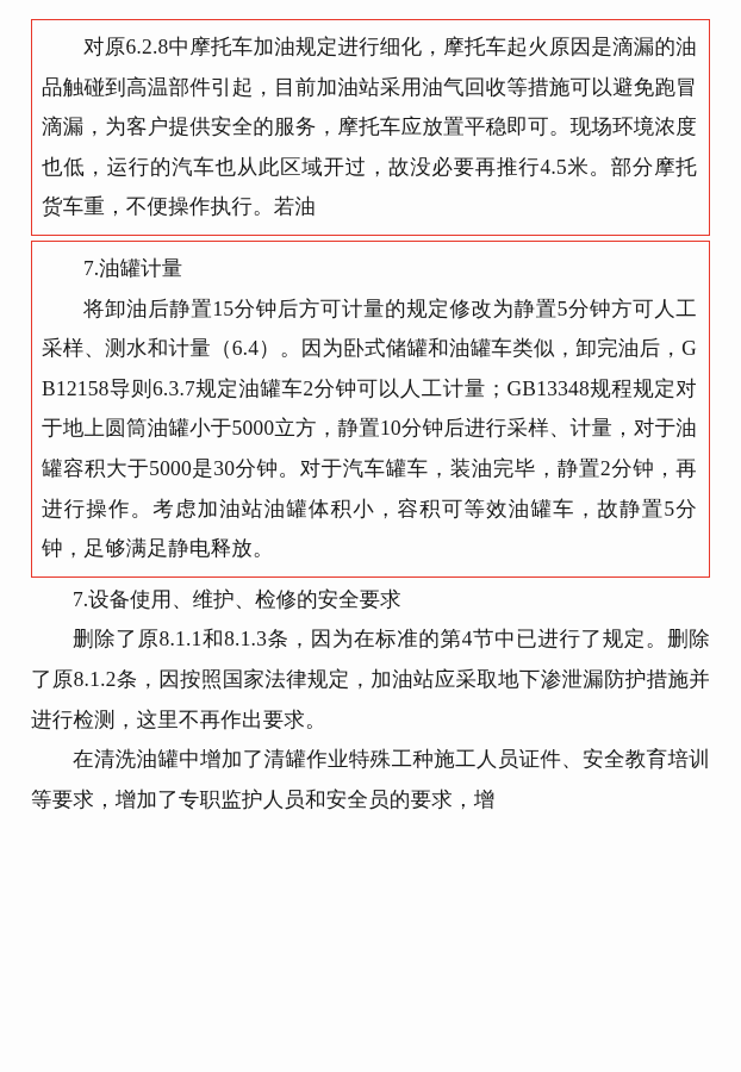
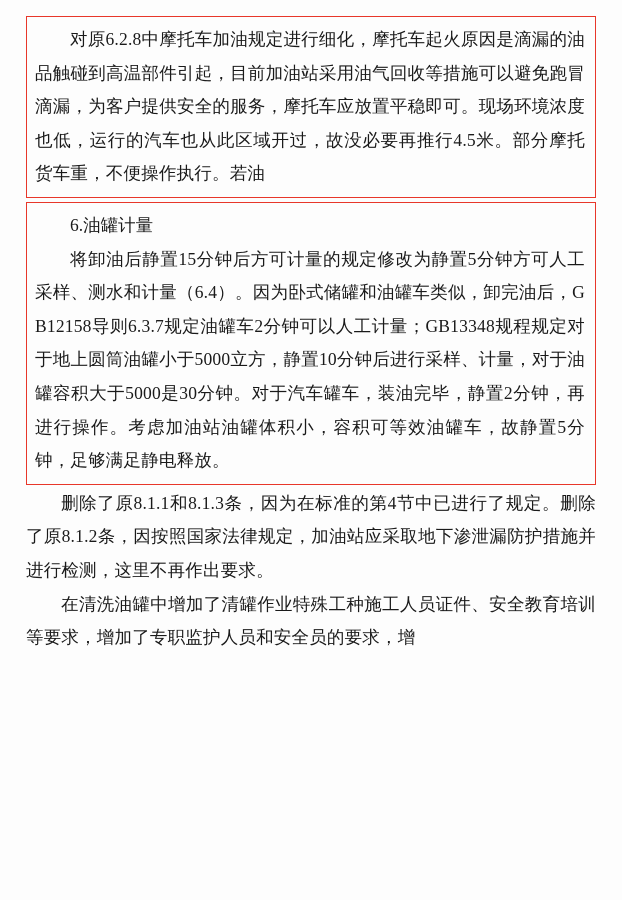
  对原6.2.8中摩托车加油规定进行细化，摩托车起火原因是滴漏的油品触碰到高温部件引起，目前加油站采用油气回收等措施可以避免跑冒滴漏，为客户提供安全的服务，摩托车应放置平稳即可。现场环境浓度也低，运行的汽车也从此区域开过，故没必要再推行4.5米。部分摩托货车重，不便操作执行。若油
- 7.油罐计量
+ 6.油罐计量
  将卸油后静置15分钟后方可计量的规定修改为静置5分钟方可人工采样、测水和计量（6.4）。因为卧式储罐和油罐车类似，卸完油后，GB12158导则6.3.7规定油罐车2分钟可以人工计量；GB13348规程规定对于地上圆筒油罐小于5000立方，静置10分钟后进行采样、计量，对于油罐容积大于5000是30分钟。对于汽车罐车，装油完毕，静置2分钟，再进行操作。考虑加油站油罐体积小，容积可等效油罐车，故静置5分钟，足够满足静电释放。
- 7.设备使用、维护、检修的安全要求
  删除了原8.1.1和8.1.3条，因为在标准的第4节中已进行了规定。删除了原8.1.2条，因按照国家法律规定，加油站应采取地下渗泄漏防护措施并进行检测，这里不再作出要求。
  在清洗油罐中增加了清罐作业特殊工种施工人员证件、安全教育培训等要求，增加了专职监护人员和安全员的要求，增
